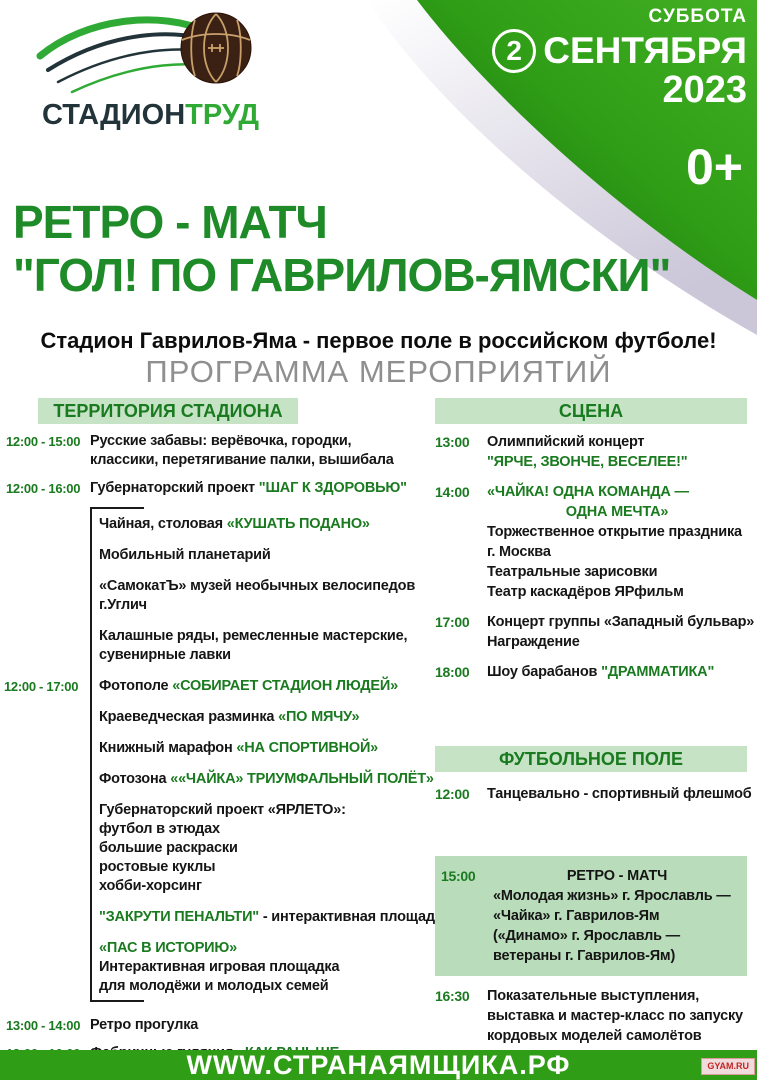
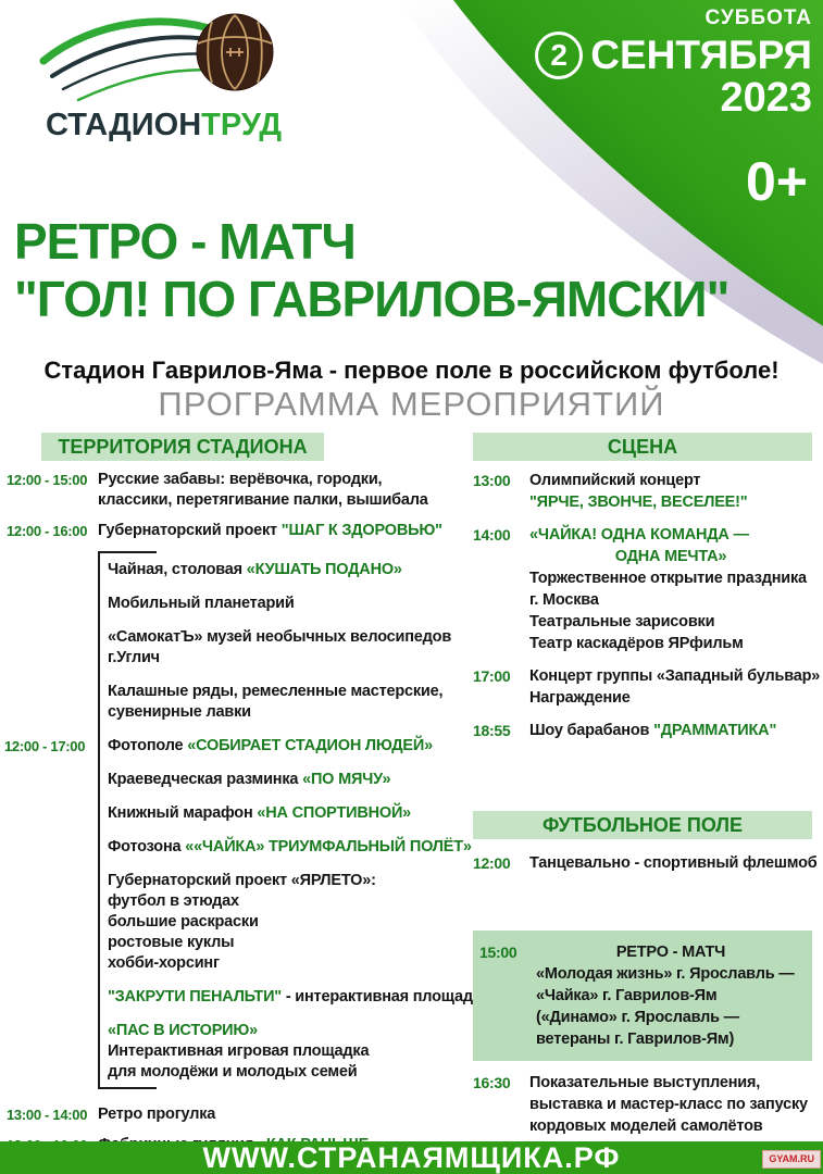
  СУББОТА
  2
  СЕНТЯБРЯ
  2023
  0+
  СТАДИОНТРУД
  РЕТРО - МАТЧ
  "ГОЛ! ПО ГАВРИЛОВ-ЯМСКИ"
  Стадион Гаврилов-Яма - первое поле в российском футболе!
  ПРОГРАММА МЕРОПРИЯТИЙ
  ТЕРРИТОРИЯ СТАДИОНА
  12:00 - 15:00
  Русские забавы: верёвочка, городки,
  классики, перетягивание палки, вышибала
  12:00 - 16:00
  Губернаторский проект "ШАГ К ЗДОРОВЬЮ"
  Чайная, столовая «КУШАТЬ ПОДАНО»
  Мобильный планетарий
  «СамокатЪ» музей необычных велосипедов
  г.Углич
  Калашные ряды, ремесленные мастерские,
  сувенирные лавки
  12:00 - 17:00
  Фотополе «СОБИРАЕТ СТАДИОН ЛЮДЕЙ»
  Краеведческая разминка «ПО МЯЧУ»
  Книжный марафон «НА СПОРТИВНОЙ»
  Фотозона ««ЧАЙКА» ТРИУМФАЛЬНЫЙ ПОЛЁТ»
  Губернаторский проект «ЯРЛЕТО»:
  футбол в этюдах
  большие раскраски
  ростовые куклы
  хобби-хорсинг
  "ЗАКРУТИ ПЕНАЛЬТИ" - интерактивная площад
  «ПАС В ИСТОРИЮ»
  Интерактивная игровая площадка
  для молодёжи и молодых семей
  13:00 - 14:00
  Ретро прогулка
  СЦЕНА
  13:00
  Олимпийский концерт
  "ЯРЧЕ, ЗВОНЧЕ, ВЕСЕЛЕЕ!"
  14:00
  «ЧАЙКА! ОДНА КОМАНДА —
  ОДНА МЕЧТА»
  Торжественное открытие праздника
  г. Москва
  Театральные зарисовки
  Театр каскадёров ЯРфильм
  17:00
  Концерт группы «Западный бульвар»
  Награждение
- 18:00
+ 18:55
  Шоу барабанов "ДРАММАТИКА"
  ФУТБОЛЬНОЕ ПОЛЕ
  12:00
  Танцевально - спортивный флешмоб
  15:00
  РЕТРО - МАТЧ
  «Молодая жизнь» г. Ярославль —
  «Чайка» г. Гаврилов-Ям
  («Динамо» г. Ярославль —
  ветераны г. Гаврилов-Ям)
  16:30
  Показательные выступления,
  выставка и мастер-класс по запуску
  кордовых моделей самолётов
  WWW.СТРАНАЯМЩИКА.РФ
  GYAM.RU
